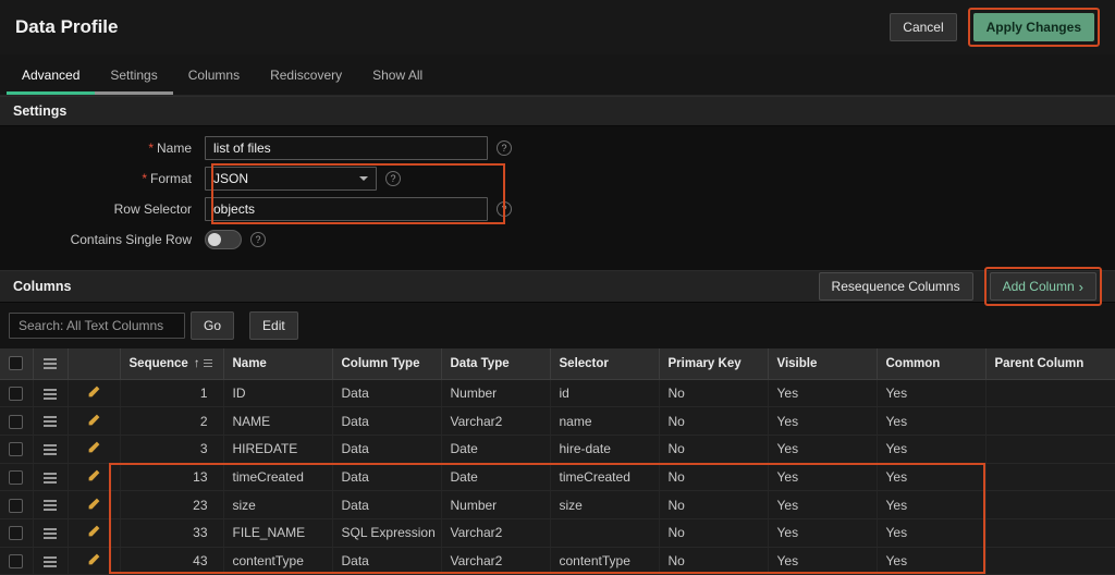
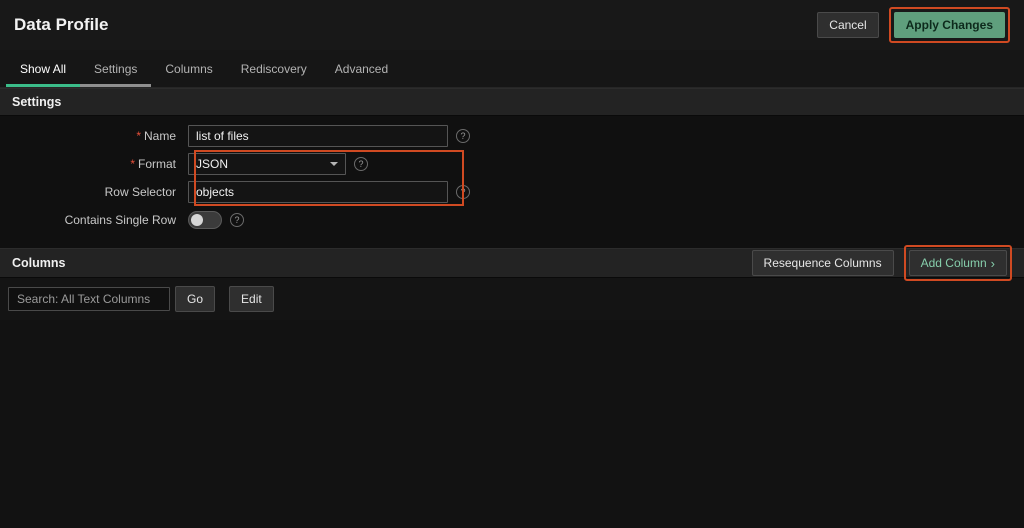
  Data Profile
  Cancel
  Apply Changes
- Advanced
+ Show All
  Settings
  Columns
  Rediscovery
- Show All
+ Advanced
  Settings
  * Name
  list of files
  ?
  * Format
  JSON
  ?
  Row Selector
  objects
  ?
  Contains Single Row
  ?
  Columns
  Resequence Columns
  Add Column
  ›
  Search: All Text Columns
  Go
  Edit
- 			Sequence ↑	Name	Column Type	Data Type	Selector	Primary Key	Visible	Common	Parent Column
- 			1	ID	Data	Number	id	No	Yes	Yes
- 			2	NAME	Data	Varchar2	name	No	Yes	Yes
- 			3	HIREDATE	Data	Date	hire-date	No	Yes	Yes
- 			13	timeCreated	Data	Date	timeCreated	No	Yes	Yes
- 			23	size	Data	Number	size	No	Yes	Yes
- 			33	FILE_NAME	SQL Expression	Varchar2		No	Yes	Yes
- 			43	contentType	Data	Varchar2	contentType	No	Yes	Yes
